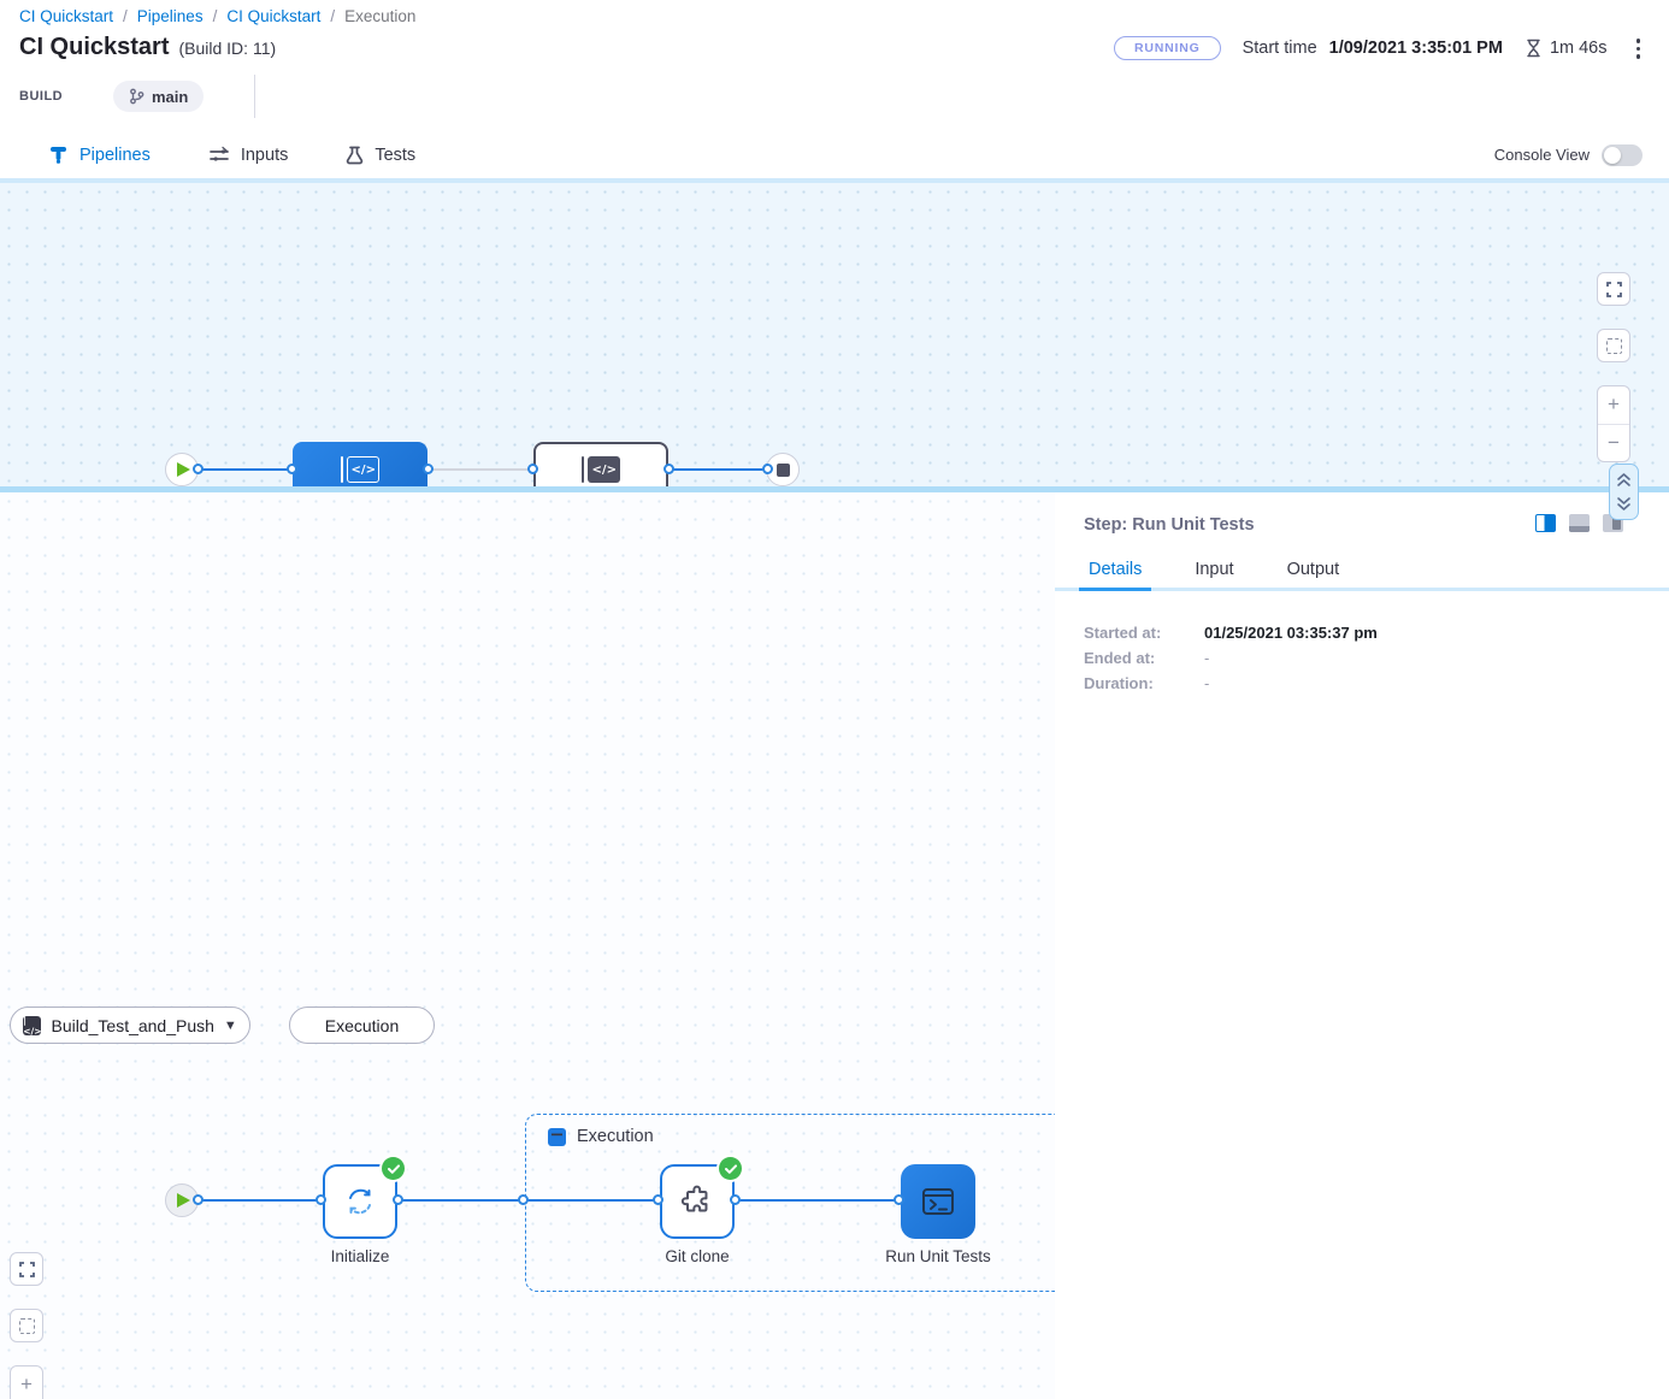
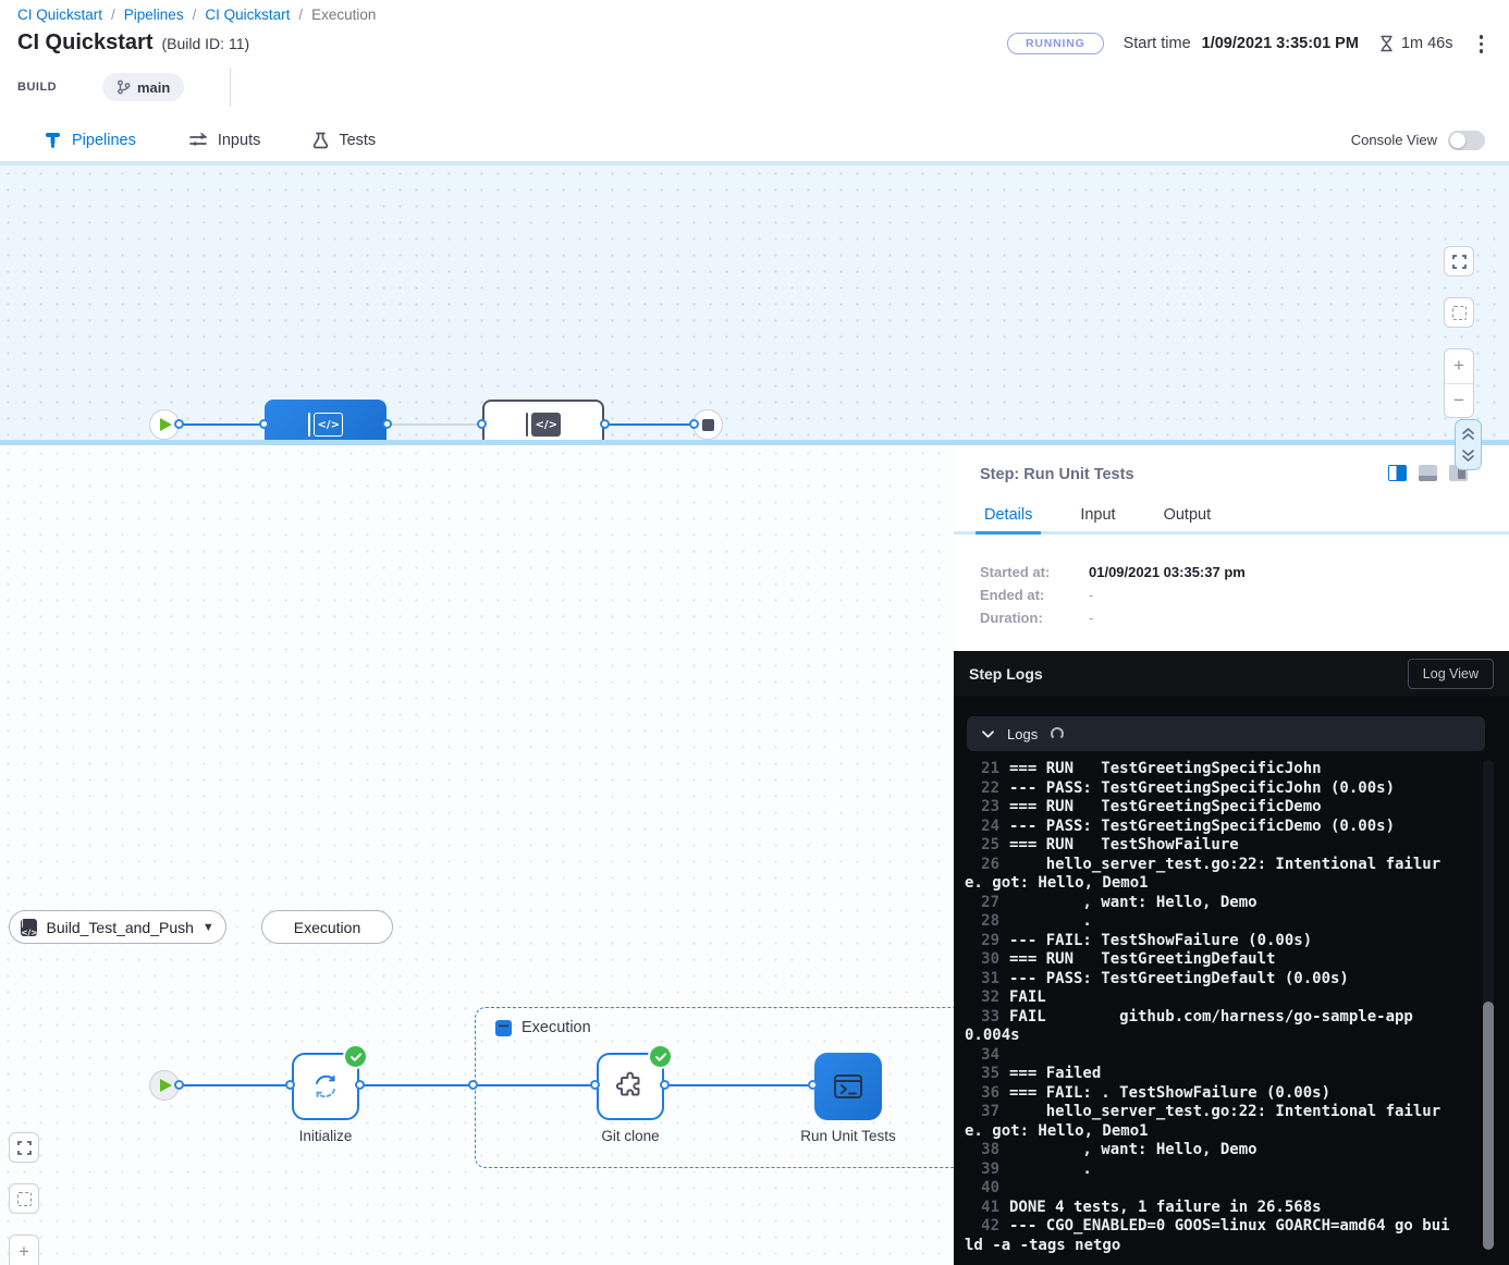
  CI Quickstart
  /
  Pipelines
  /
  CI Quickstart
  /
  Execution
  CI Quickstart
  (Build ID: 11)
  RUNNING
  Start time
  1/09/2021 3:35:01 PM
  1m 46s
  BUILD
  main
  Pipelines
  Inputs
  Tests
  Console View
  +
  −
  Build_Test_and_Push
  ▼
  Execution
  Execution
  Initialize
  Git clone
  Run Unit Tests
  +
  Step: Run Unit Tests
  Details
  Input
  Output
  Started at:
- 01/25/2021 03:35:37 pm
+ 01/09/2021 03:35:37 pm
  Ended at:
  -
  Duration:
  -
+ Step Logs
+ Log View
+ Logs
+ 21 === RUN TestGreetingSpecificJohn
+ 22 --- PASS: TestGreetingSpecificJohn (0.00s)
+ 23 === RUN TestGreetingSpecificDemo
+ 24 --- PASS: TestGreetingSpecificDemo (0.00s)
+ 25 === RUN TestShowFailure
+ 26 hello_server_test.go:22: Intentional failure. got: Hello, Demo1
+ 27 , want: Hello, Demo
+ 28 .
+ 29 --- FAIL: TestShowFailure (0.00s)
+ 30 === RUN TestGreetingDefault
+ 31 --- PASS: TestGreetingDefault (0.00s)
+ 32 FAIL
+ 33 FAIL github.com/harness/go-sample-app 0.004s
+ 34
+ 35 === Failed
+ 36 === FAIL: . TestShowFailure (0.00s)
+ 37 hello_server_test.go:22: Intentional failure. got: Hello, Demo1
+ 38 , want: Hello, Demo
+ 39 .
+ 40
+ 41 DONE 4 tests, 1 failure in 26.568s
+ 42 --- CGO_ENABLED=0 GOOS=linux GOARCH=amd64 go build -a -tags netgo
